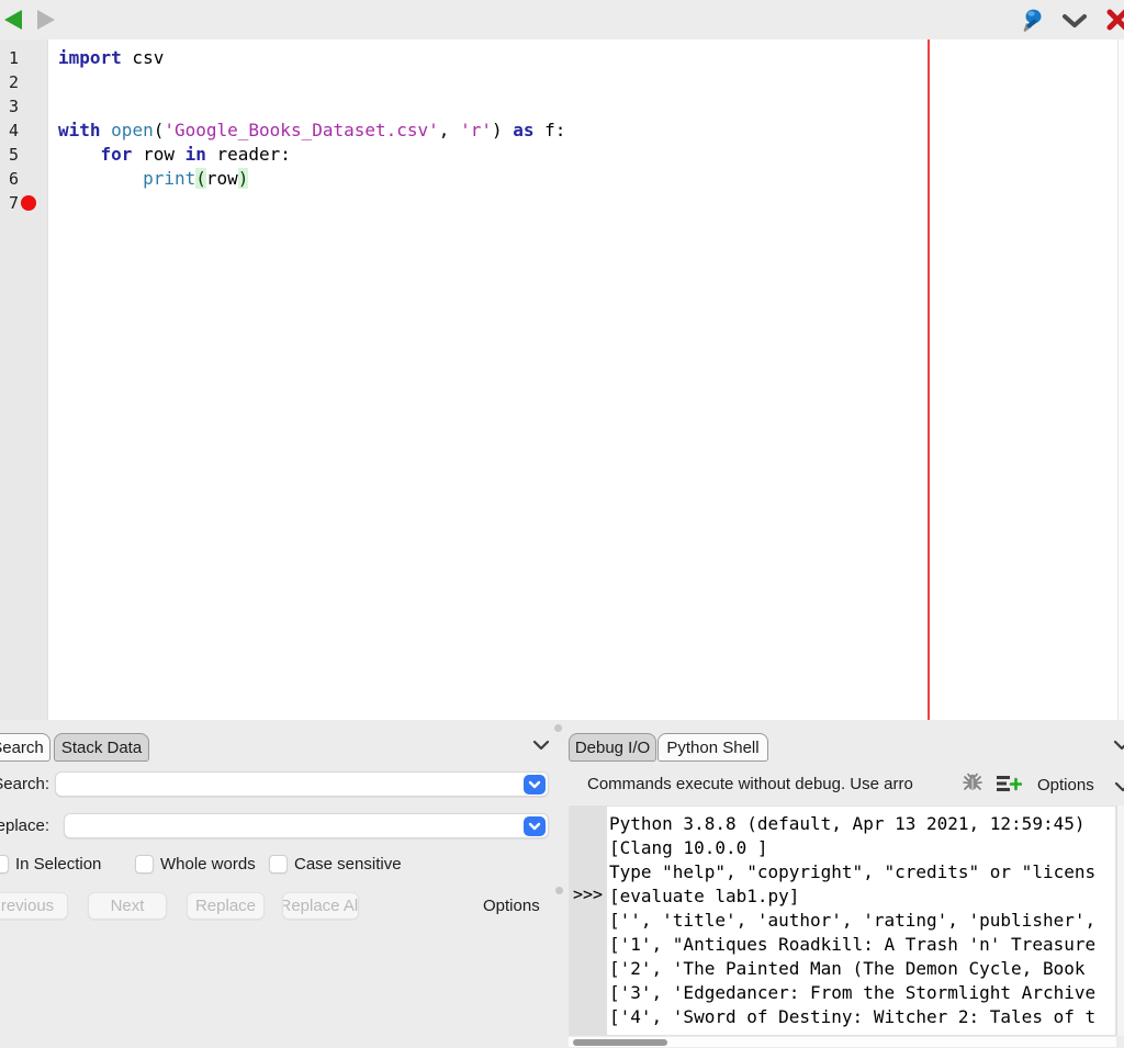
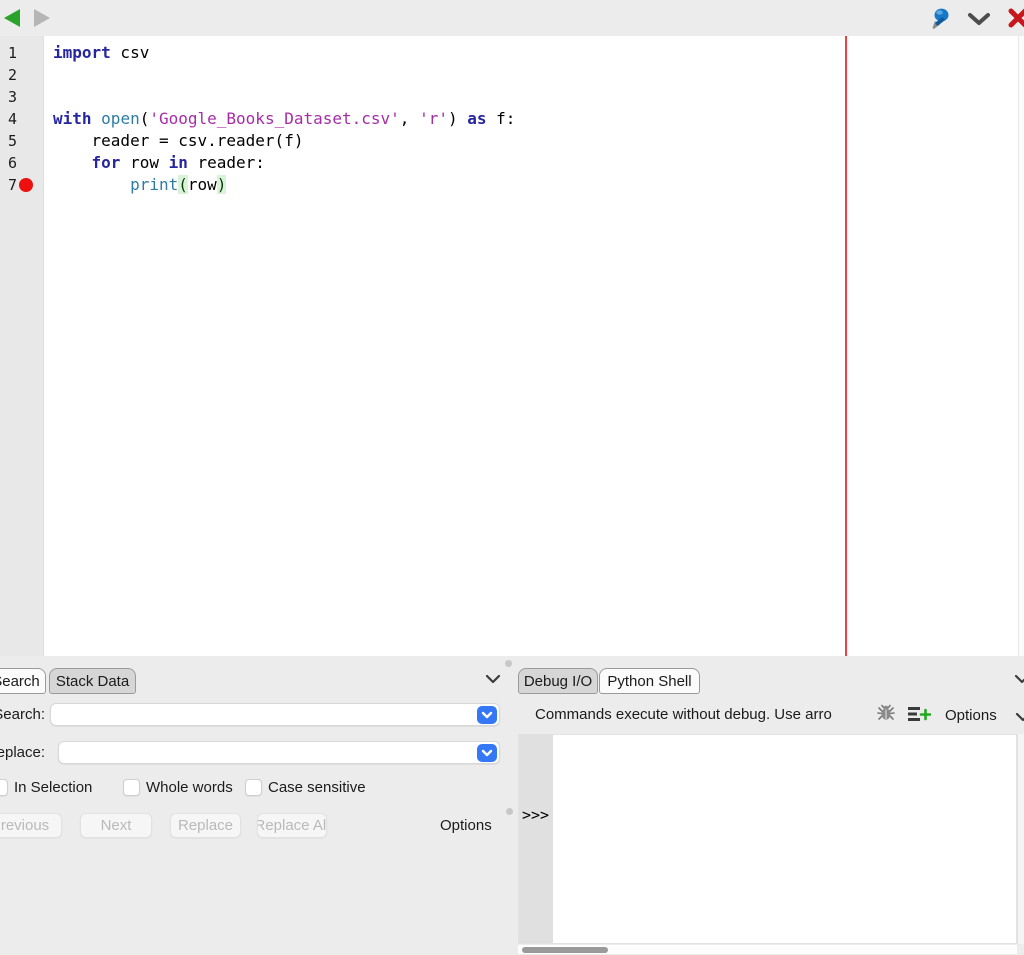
  1
  2
  3
  4
  5
  6
  7
  import csv
  with open('Google_Books_Dataset.csv', 'r') as f:
+ reader = csv.reader(f)
  for row in reader:
  print(row)
  earch
  Stack Data
  earch:
  eplace:
  In Selection
  Whole words
  Case sensitive
  revious
  Next
  Replace
  Replace Al
  Options
  Debug I/O
  Python Shell
  Commands execute without debug. Use arro
  Options
  >>>
- Python 3.8.8 (default, Apr 13 2021, 12:59:45)
- [Clang 10.0.0 ]
- Type "help", "copyright", "credits" or "licens
- [evaluate lab1.py]
- ['', 'title', 'author', 'rating', 'publisher',
- ['1', "Antiques Roadkill: A Trash 'n' Treasure
- ['2', 'The Painted Man (The Demon Cycle, Book
- ['3', 'Edgedancer: From the Stormlight Archive
- ['4', 'Sword of Destiny: Witcher 2: Tales of t
